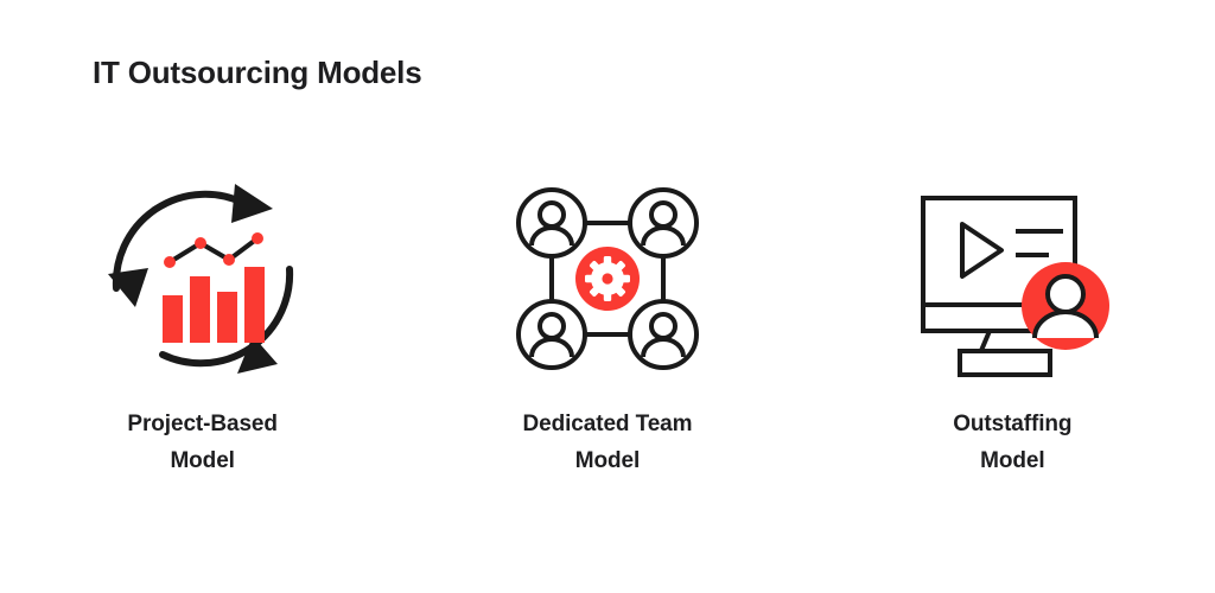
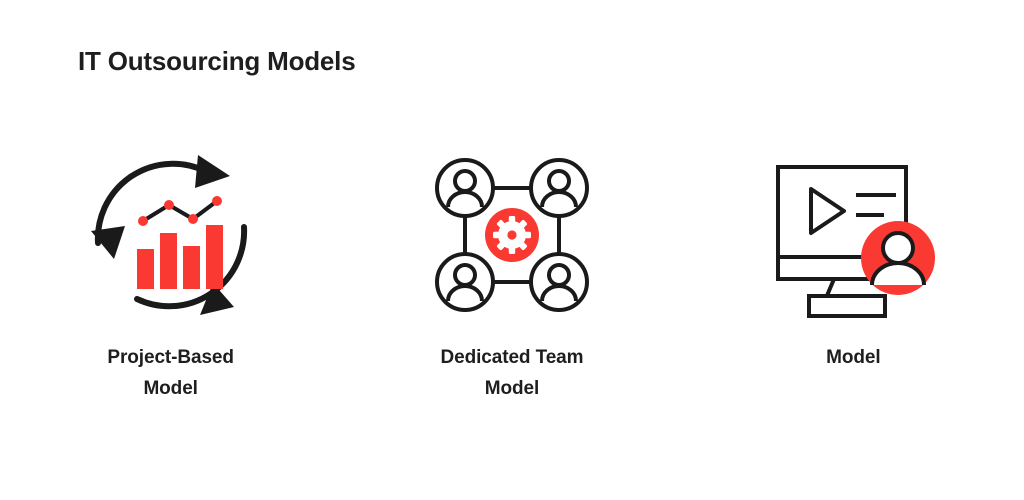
  IT Outsourcing Models
  Project-Based
  Model
  Dedicated Team
  Model
- Outstaffing
  Model
